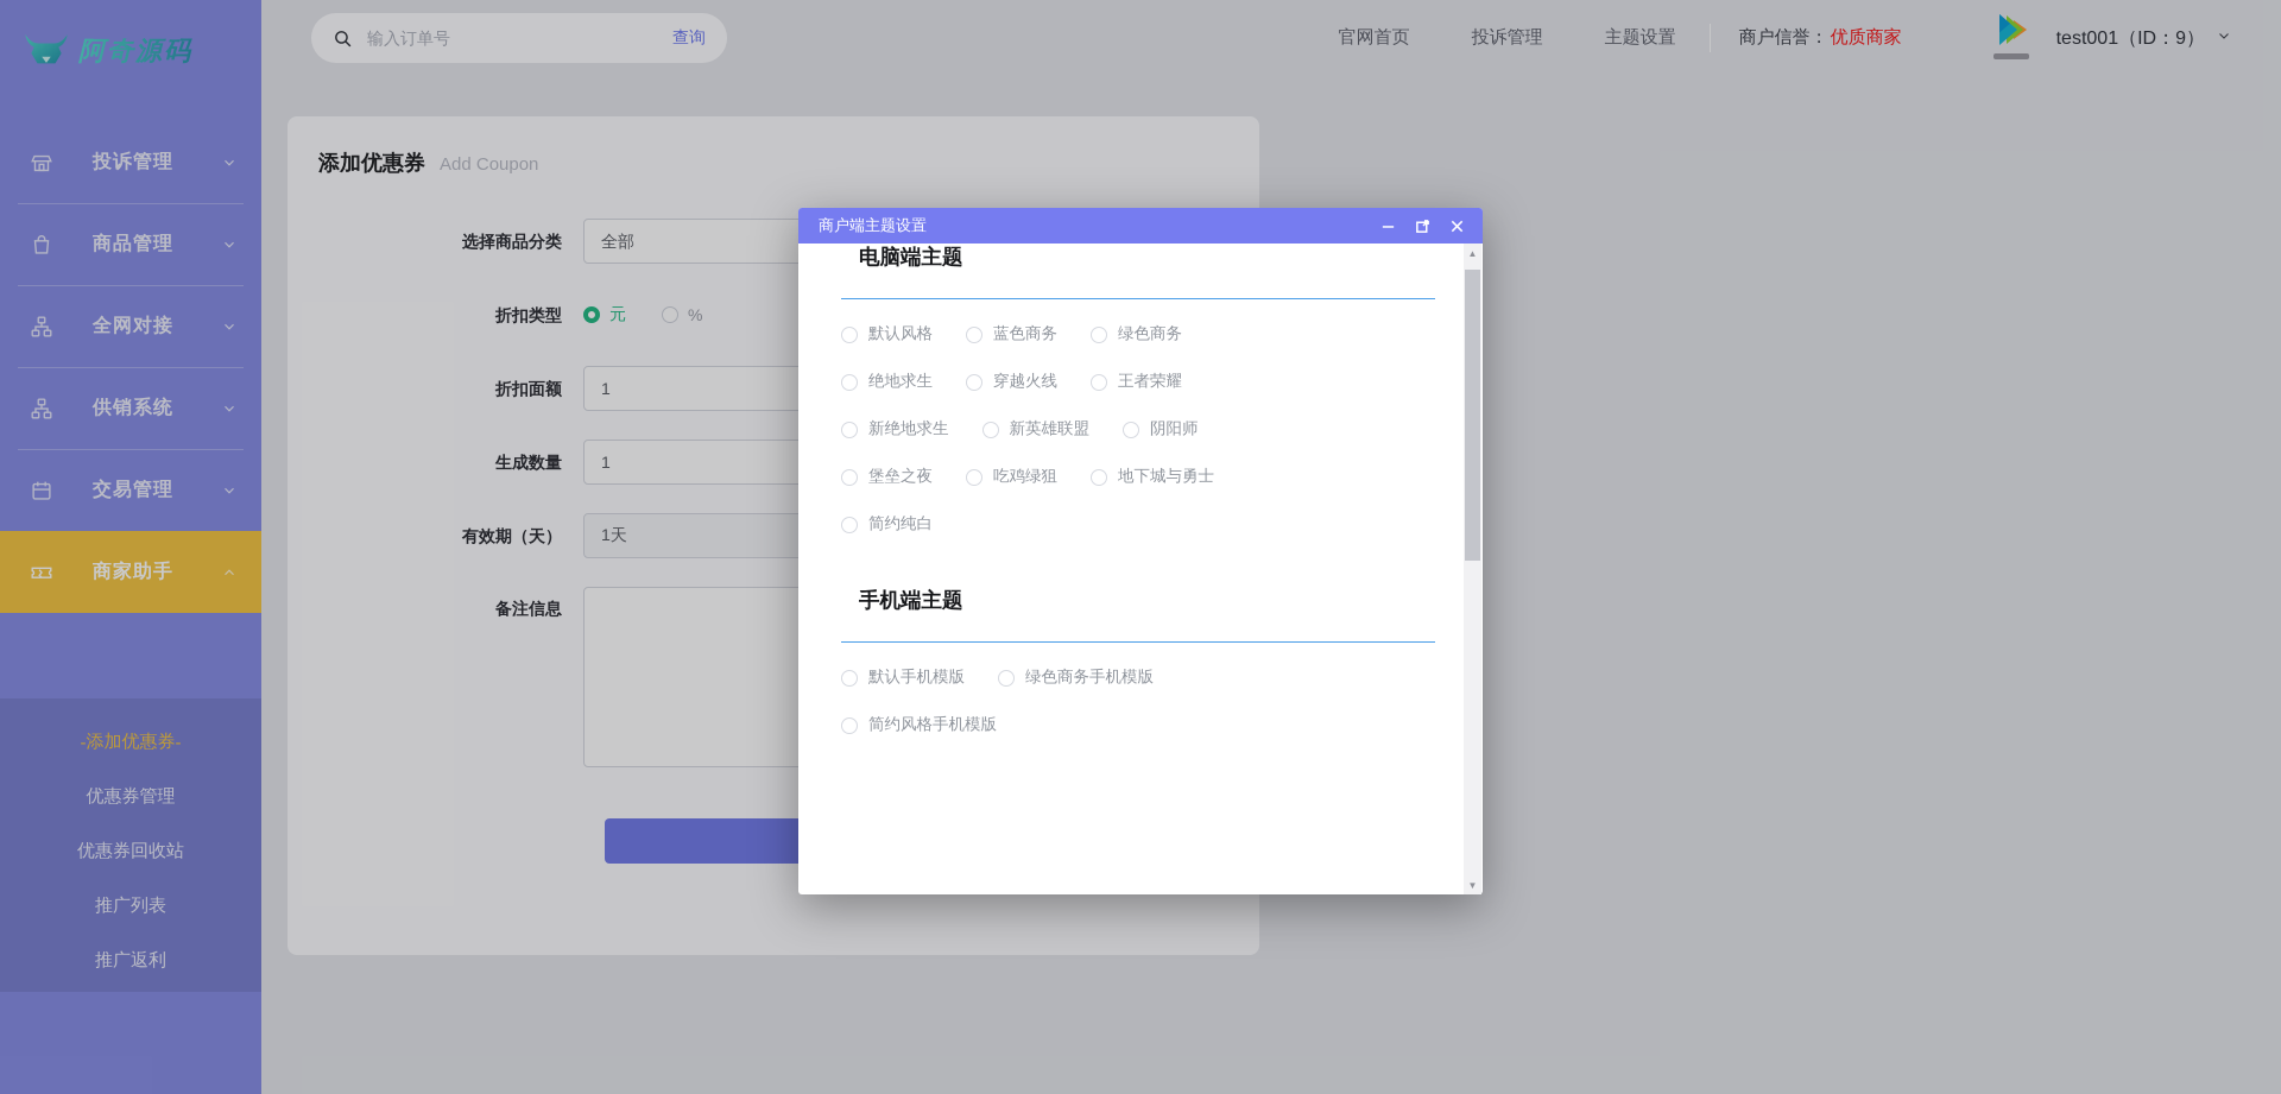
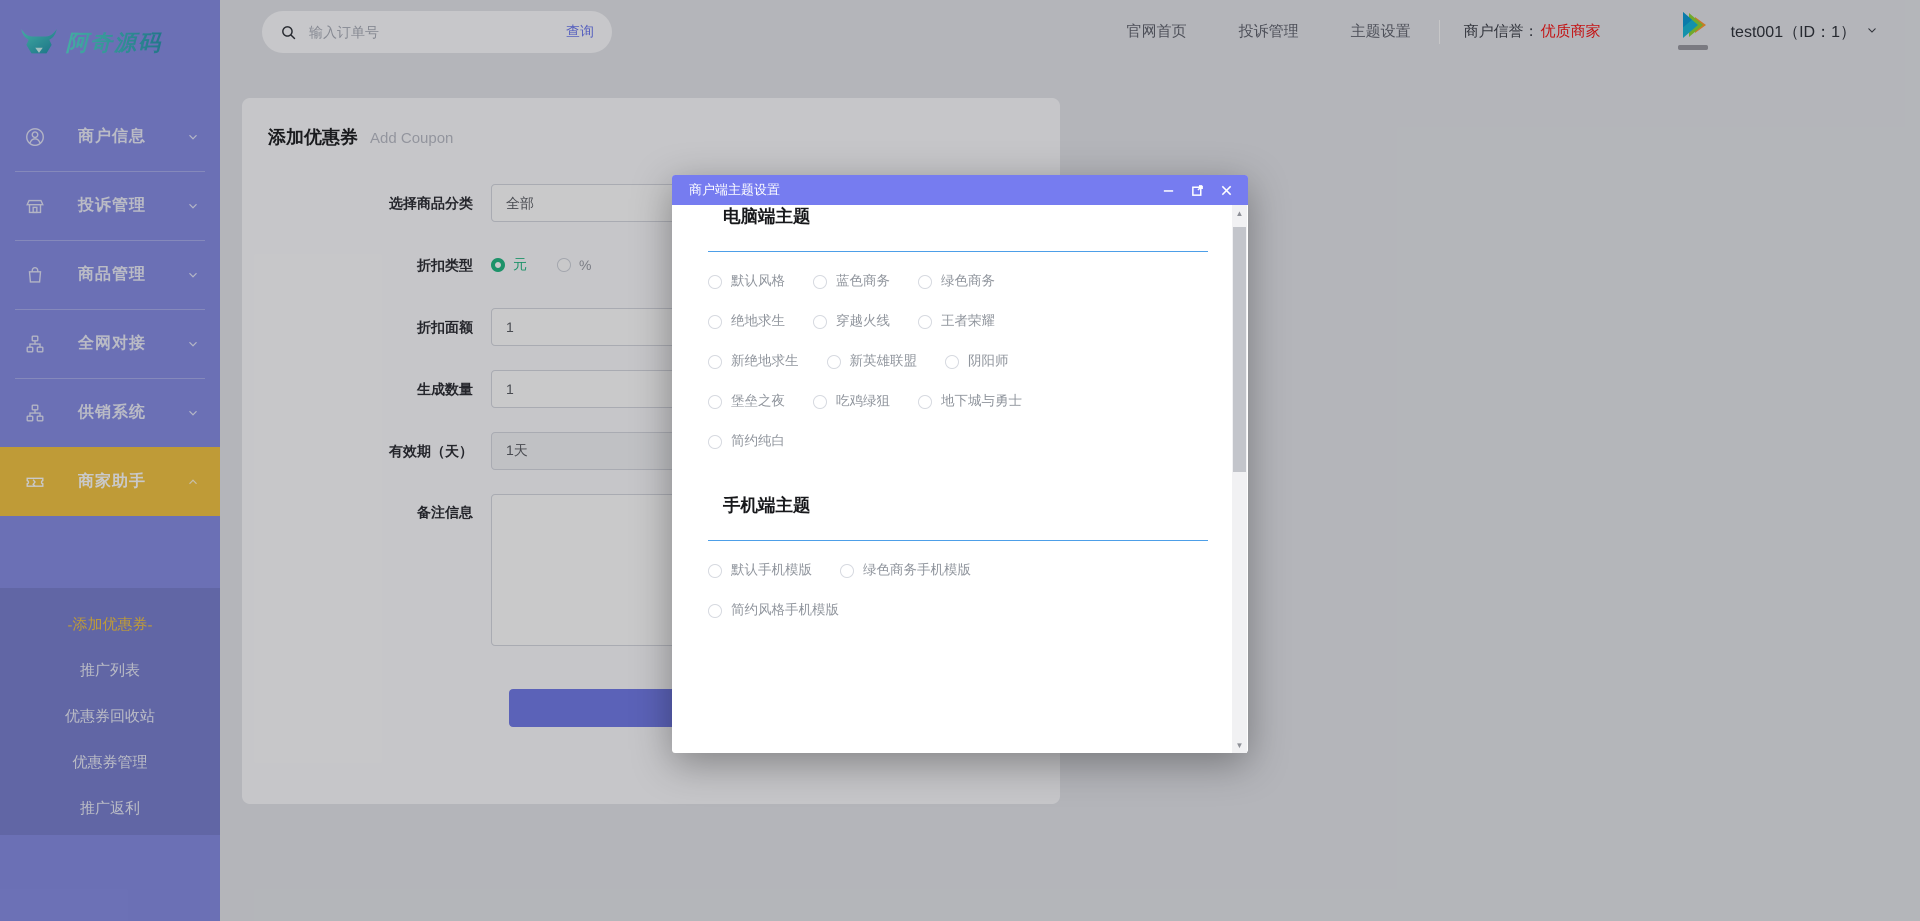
  阿奇源码
+ 商户信息
  投诉管理
  商品管理
  全网对接
  供销系统
- 交易管理
  商家助手
  -
  添加优惠券
  -
- 优惠券管理
+ 推广列表
  优惠券回收站
- 推广列表
+ 优惠券管理
  推广返利
  输入订单号
  查询
  官网首页
  投诉管理
  主题设置
  商户信誉：
  优质商家
- test001（ID：9）
+ test001（ID：1）
  添加优惠券 Add Coupon
  选择商品分类
  全部
  折扣类型
  元
  %
  折扣面额
  1
  生成数量
  1
  有效期（天）
  1天
  备注信息
  商户端主题设置
  电脑端主题
  默认风格
  蓝色商务
  绿色商务
  绝地求生
  穿越火线
  王者荣耀
  新绝地求生
  新英雄联盟
  阴阳师
  堡垒之夜
  吃鸡绿狙
  地下城与勇士
  简约纯白
  手机端主题
  默认手机模版
  绿色商务手机模版
  简约风格手机模版
  ▲
  ▼
